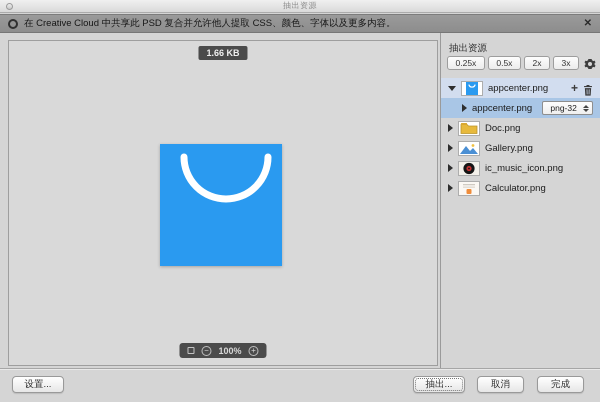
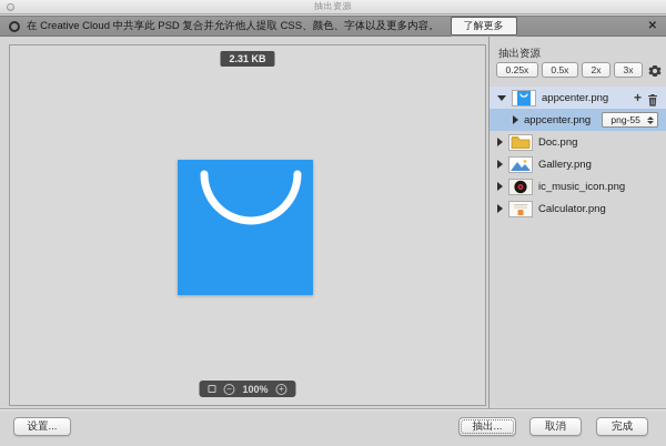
  抽出资源
  在 Creative Cloud 中共享此 PSD 复合并允许他人提取 CSS、颜色、字体以及更多内容。
+ 了解更多
  ✕
- 1.66 KB
+ 2.31 KB
  −
  100%
  +
  抽出资源
  0.25x
  0.5x
  2x
  3x
  appcenter.png
  +
  appcenter.png
- png-32
+ png-55
  Doc.png
  Gallery.png
  ic_music_icon.png
  Calculator.png
  设置...
  抽出...
  取消
  完成
